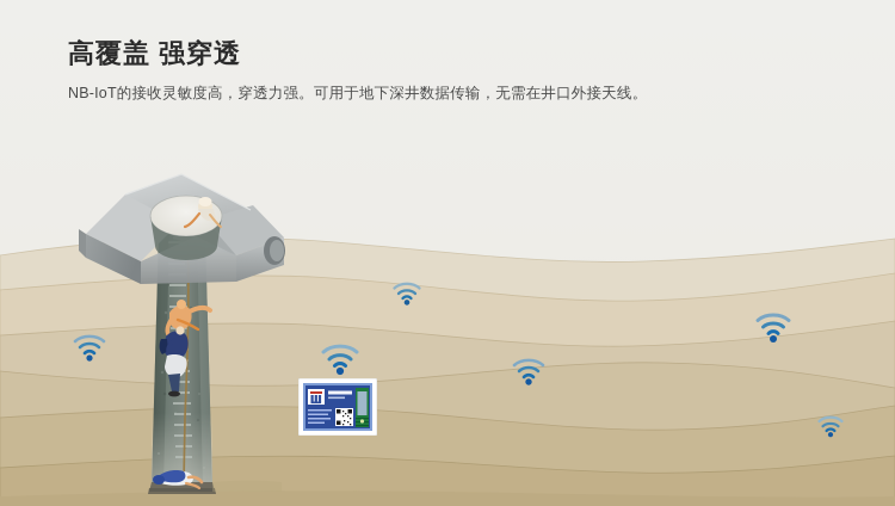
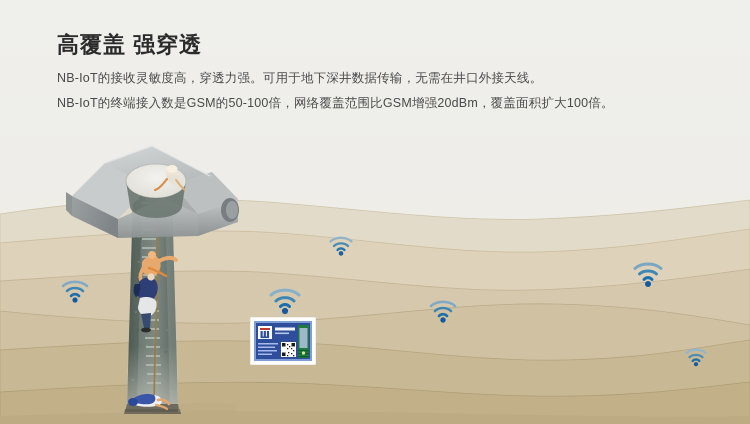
  高覆盖 强穿透
  NB-IoT的接收灵敏度高，穿透力强。可用于地下深井数据传输，无需在井口外接天线。
+ NB-IoT的终端接入数是GSM的50-100倍，网络覆盖范围比GSM增强20dBm，覆盖面积扩大100倍。
